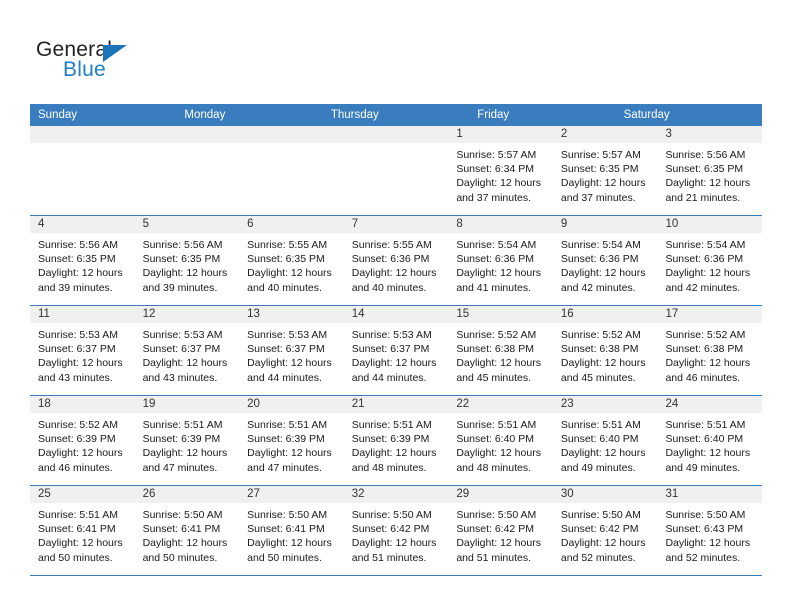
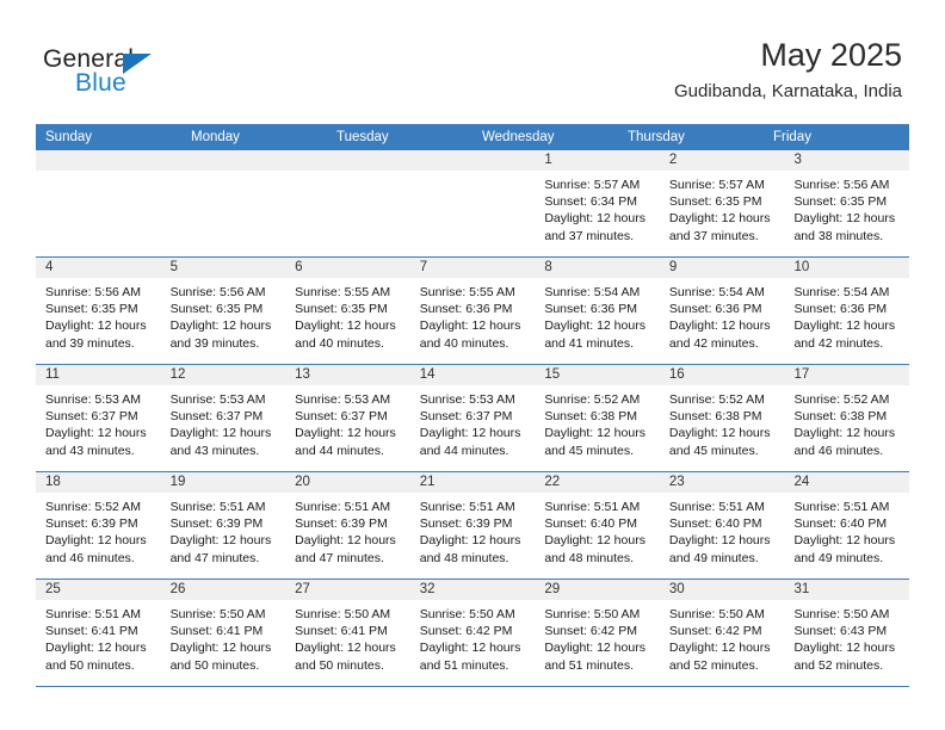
  General
  Blue
+ May 2025
+ Gudibanda, Karnataka, India
  Sunday
  Monday
+ Tuesday
+ Wednesday
  Thursday
  Friday
- Saturday
  1
  Sunrise: 5:57 AM
  Sunset: 6:34 PM
  Daylight: 12 hours
  and 37 minutes.
  2
  Sunrise: 5:57 AM
  Sunset: 6:35 PM
  Daylight: 12 hours
  and 37 minutes.
  3
  Sunrise: 5:56 AM
  Sunset: 6:35 PM
  Daylight: 12 hours
- and 21 minutes.
+ and 38 minutes.
  4
  Sunrise: 5:56 AM
  Sunset: 6:35 PM
  Daylight: 12 hours
  and 39 minutes.
  5
  Sunrise: 5:56 AM
  Sunset: 6:35 PM
  Daylight: 12 hours
  and 39 minutes.
  6
  Sunrise: 5:55 AM
  Sunset: 6:35 PM
  Daylight: 12 hours
  and 40 minutes.
  7
  Sunrise: 5:55 AM
  Sunset: 6:36 PM
  Daylight: 12 hours
  and 40 minutes.
  8
  Sunrise: 5:54 AM
  Sunset: 6:36 PM
  Daylight: 12 hours
  and 41 minutes.
  9
  Sunrise: 5:54 AM
  Sunset: 6:36 PM
  Daylight: 12 hours
  and 42 minutes.
  10
  Sunrise: 5:54 AM
  Sunset: 6:36 PM
  Daylight: 12 hours
  and 42 minutes.
  11
  Sunrise: 5:53 AM
  Sunset: 6:37 PM
  Daylight: 12 hours
  and 43 minutes.
  12
  Sunrise: 5:53 AM
  Sunset: 6:37 PM
  Daylight: 12 hours
  and 43 minutes.
  13
  Sunrise: 5:53 AM
  Sunset: 6:37 PM
  Daylight: 12 hours
  and 44 minutes.
  14
  Sunrise: 5:53 AM
  Sunset: 6:37 PM
  Daylight: 12 hours
  and 44 minutes.
  15
  Sunrise: 5:52 AM
  Sunset: 6:38 PM
  Daylight: 12 hours
  and 45 minutes.
  16
  Sunrise: 5:52 AM
  Sunset: 6:38 PM
  Daylight: 12 hours
  and 45 minutes.
  17
  Sunrise: 5:52 AM
  Sunset: 6:38 PM
  Daylight: 12 hours
  and 46 minutes.
  18
  Sunrise: 5:52 AM
  Sunset: 6:39 PM
  Daylight: 12 hours
  and 46 minutes.
  19
  Sunrise: 5:51 AM
  Sunset: 6:39 PM
  Daylight: 12 hours
  and 47 minutes.
  20
  Sunrise: 5:51 AM
  Sunset: 6:39 PM
  Daylight: 12 hours
  and 47 minutes.
  21
  Sunrise: 5:51 AM
  Sunset: 6:39 PM
  Daylight: 12 hours
  and 48 minutes.
  22
  Sunrise: 5:51 AM
  Sunset: 6:40 PM
  Daylight: 12 hours
  and 48 minutes.
  23
  Sunrise: 5:51 AM
  Sunset: 6:40 PM
  Daylight: 12 hours
  and 49 minutes.
  24
  Sunrise: 5:51 AM
  Sunset: 6:40 PM
  Daylight: 12 hours
  and 49 minutes.
  25
  Sunrise: 5:51 AM
  Sunset: 6:41 PM
  Daylight: 12 hours
  and 50 minutes.
  26
  Sunrise: 5:50 AM
  Sunset: 6:41 PM
  Daylight: 12 hours
  and 50 minutes.
  27
  Sunrise: 5:50 AM
  Sunset: 6:41 PM
  Daylight: 12 hours
  and 50 minutes.
  32
  Sunrise: 5:50 AM
  Sunset: 6:42 PM
  Daylight: 12 hours
  and 51 minutes.
  29
  Sunrise: 5:50 AM
  Sunset: 6:42 PM
  Daylight: 12 hours
  and 51 minutes.
  30
  Sunrise: 5:50 AM
  Sunset: 6:42 PM
  Daylight: 12 hours
  and 52 minutes.
  31
  Sunrise: 5:50 AM
  Sunset: 6:43 PM
  Daylight: 12 hours
  and 52 minutes.
